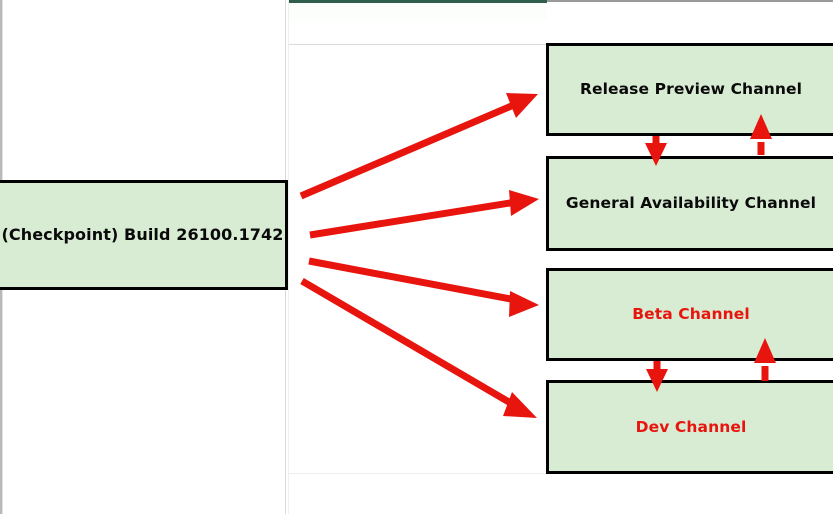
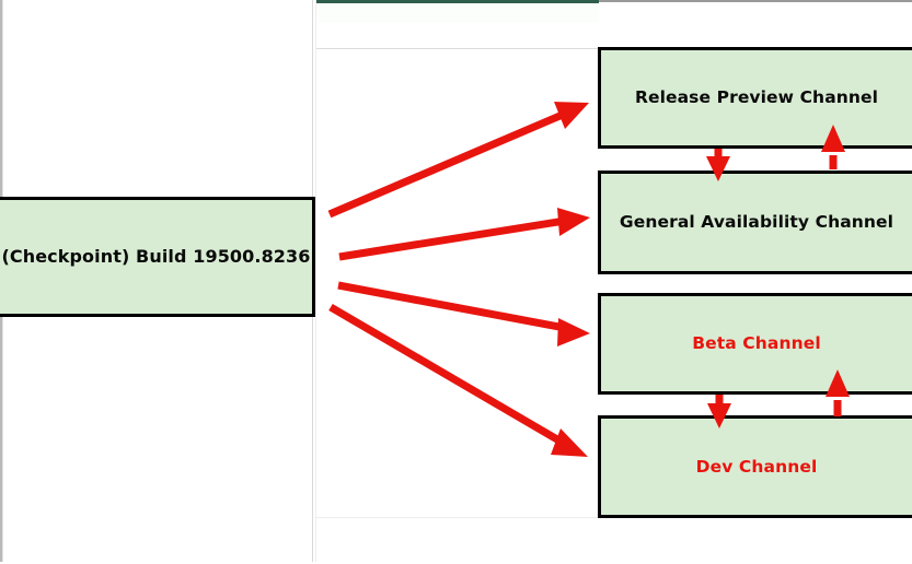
- (Checkpoint) Build 26100.1742
+ (Checkpoint) Build 19500.8236
  Release Preview Channel
  General Availability Channel
  Beta Channel
  Dev Channel
